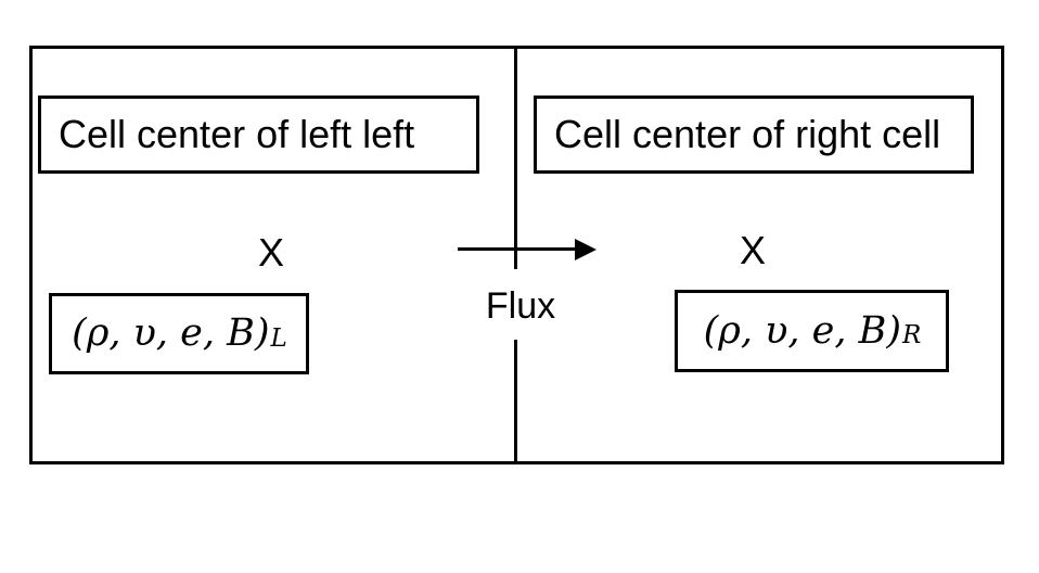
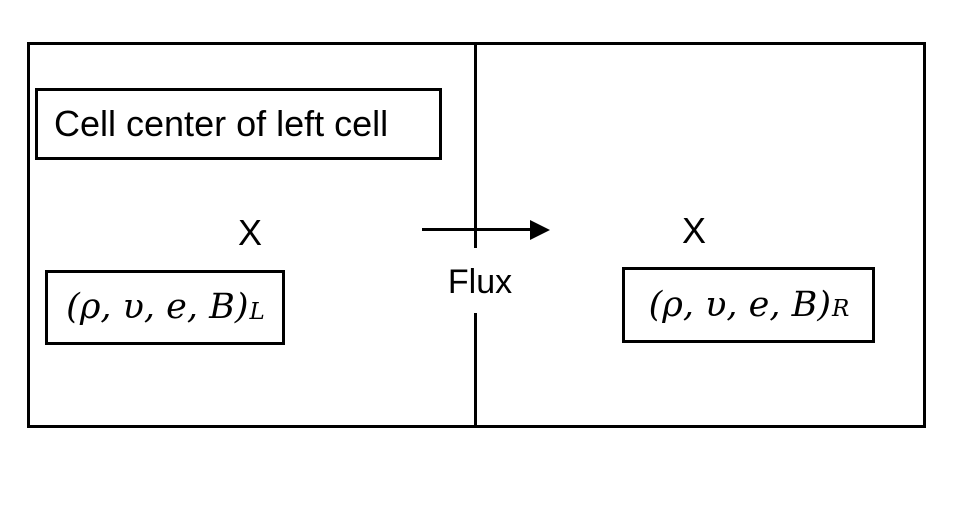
- Cell center of left left
+ Cell center of left cell
- Cell center of right cell
  X
  X
  Flux
  (ρ, υ, e, B)
  L
  (ρ, υ, e, B)
  R
